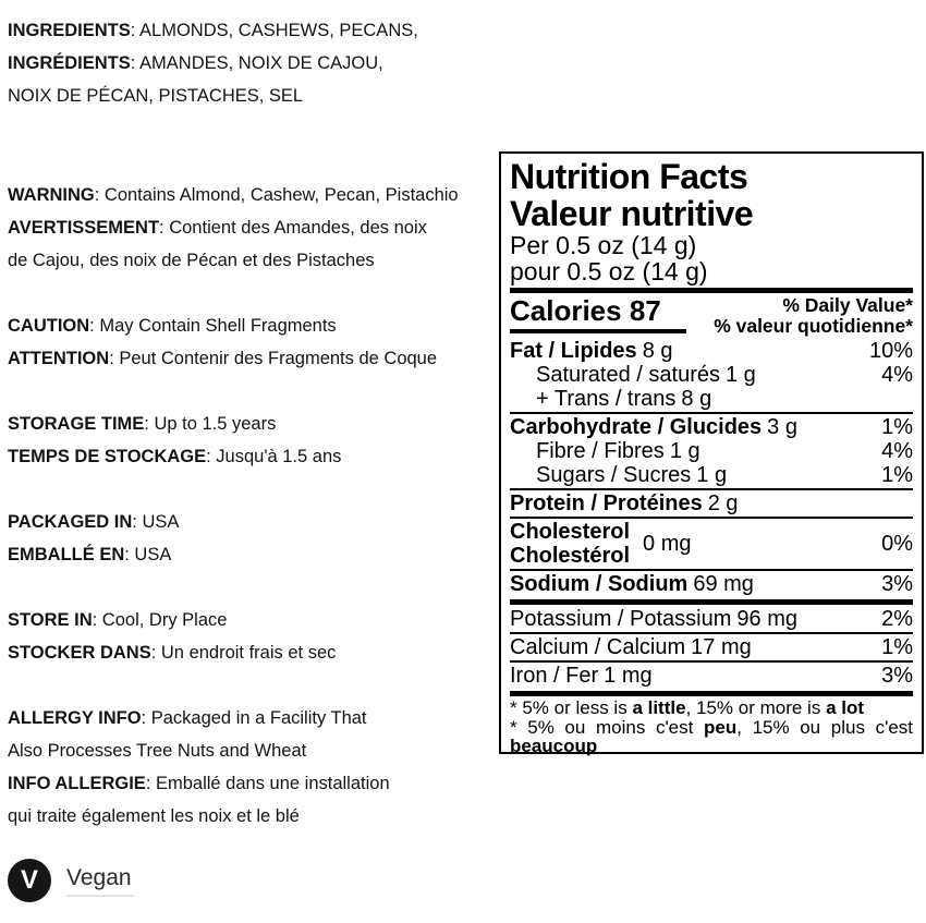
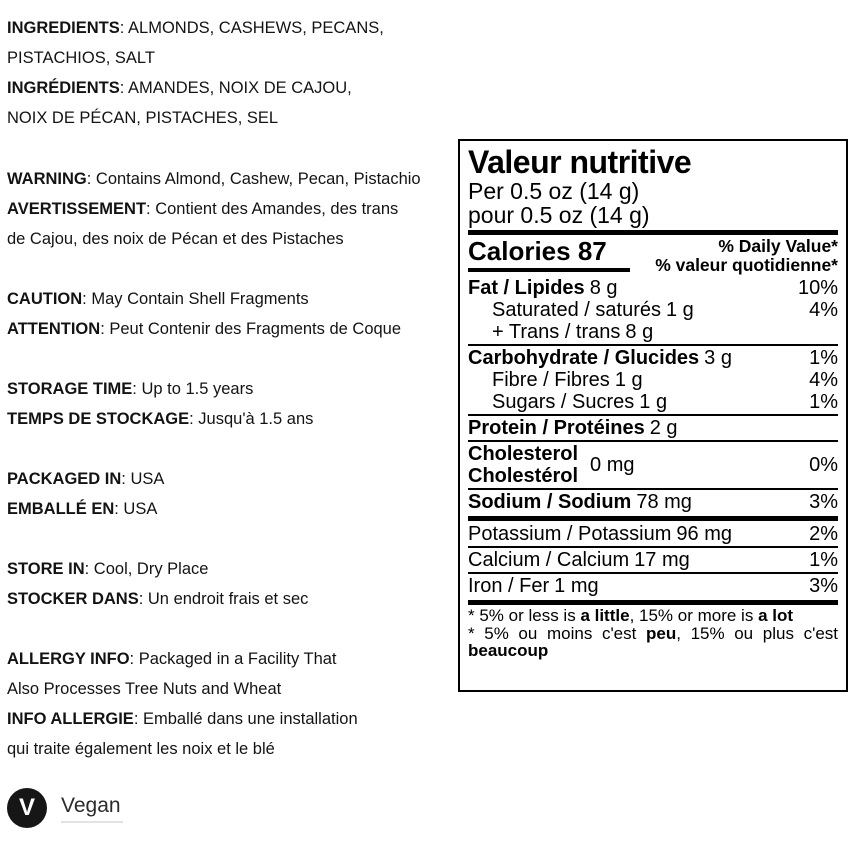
  INGREDIENTS: ALMONDS, CASHEWS, PECANS,
+ PISTACHIOS, SALT
  INGRÉDIENTS: AMANDES, NOIX DE CAJOU,
  NOIX DE PÉCAN, PISTACHES, SEL
  WARNING: Contains Almond, Cashew, Pecan, Pistachio
- AVERTISSEMENT: Contient des Amandes, des noix
+ AVERTISSEMENT: Contient des Amandes, des trans
  de Cajou, des noix de Pécan et des Pistaches
  CAUTION: May Contain Shell Fragments
  ATTENTION: Peut Contenir des Fragments de Coque
  STORAGE TIME: Up to 1.5 years
  TEMPS DE STOCKAGE: Jusqu'à 1.5 ans
  PACKAGED IN: USA
  EMBALLÉ EN: USA
  STORE IN: Cool, Dry Place
  STOCKER DANS: Un endroit frais et sec
  ALLERGY INFO: Packaged in a Facility That
  Also Processes Tree Nuts and Wheat
  INFO ALLERGIE: Emballé dans une installation
  qui traite également les noix et le blé
  V
  Vegan
- Nutrition Facts
  Valeur nutritive
  Per 0.5 oz (14 g)
  pour 0.5 oz (14 g)
  Calories 87
  % Daily Value*
  % valeur quotidienne*
  Fat / Lipides 8 g
  10%
  Saturated / saturés 1 g
  4%
  + Trans / trans 8 g
  Carbohydrate / Glucides 3 g
  1%
  Fibre / Fibres 1 g
  4%
  Sugars / Sucres 1 g
  1%
  Protein / Protéines 2 g
  Cholesterol
  Cholestérol
  0 mg
  0%
- Sodium / Sodium 69 mg
+ Sodium / Sodium 78 mg
  3%
  Potassium / Potassium 96 mg
  2%
  Calcium / Calcium 17 mg
  1%
  Iron / Fer 1 mg
  3%
  * 5% or less is a little, 15% or more is a lot
  * 5% ou moins c'est peu, 15% ou plus c'est beaucoup
